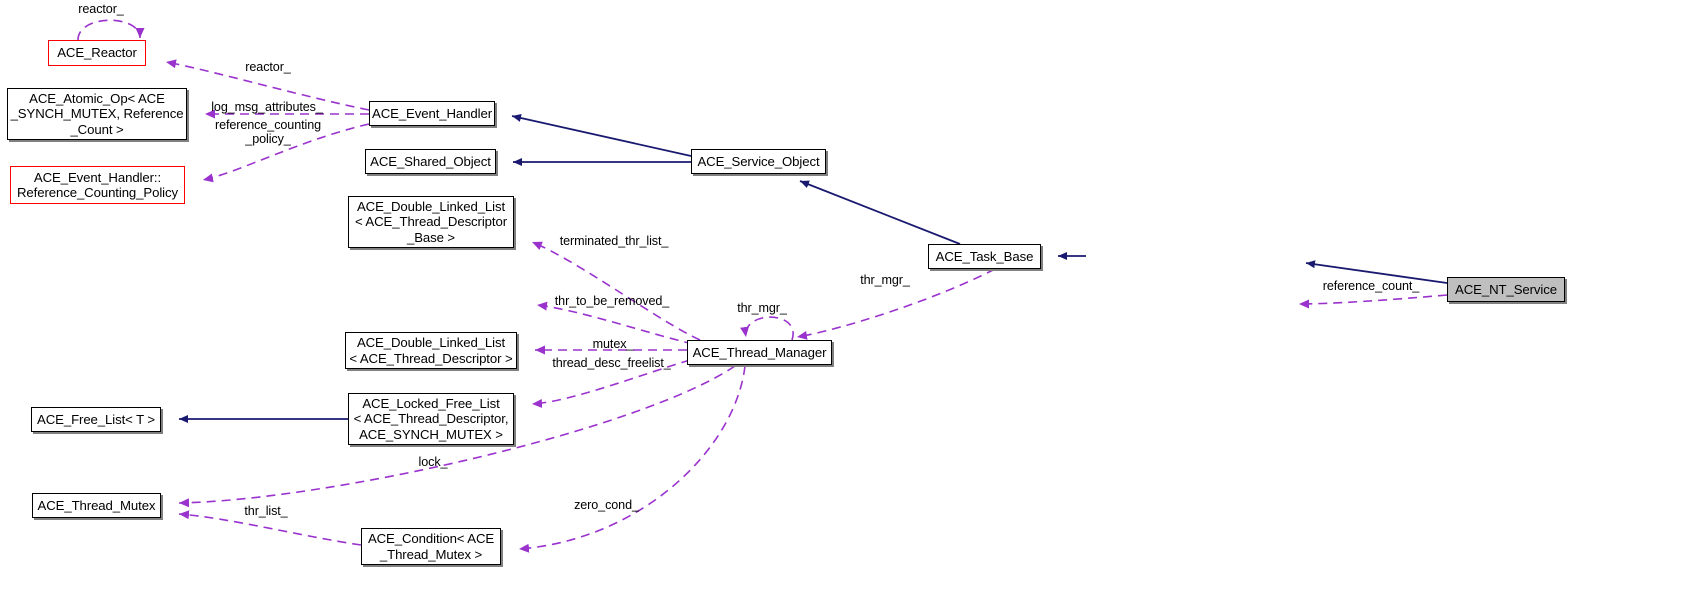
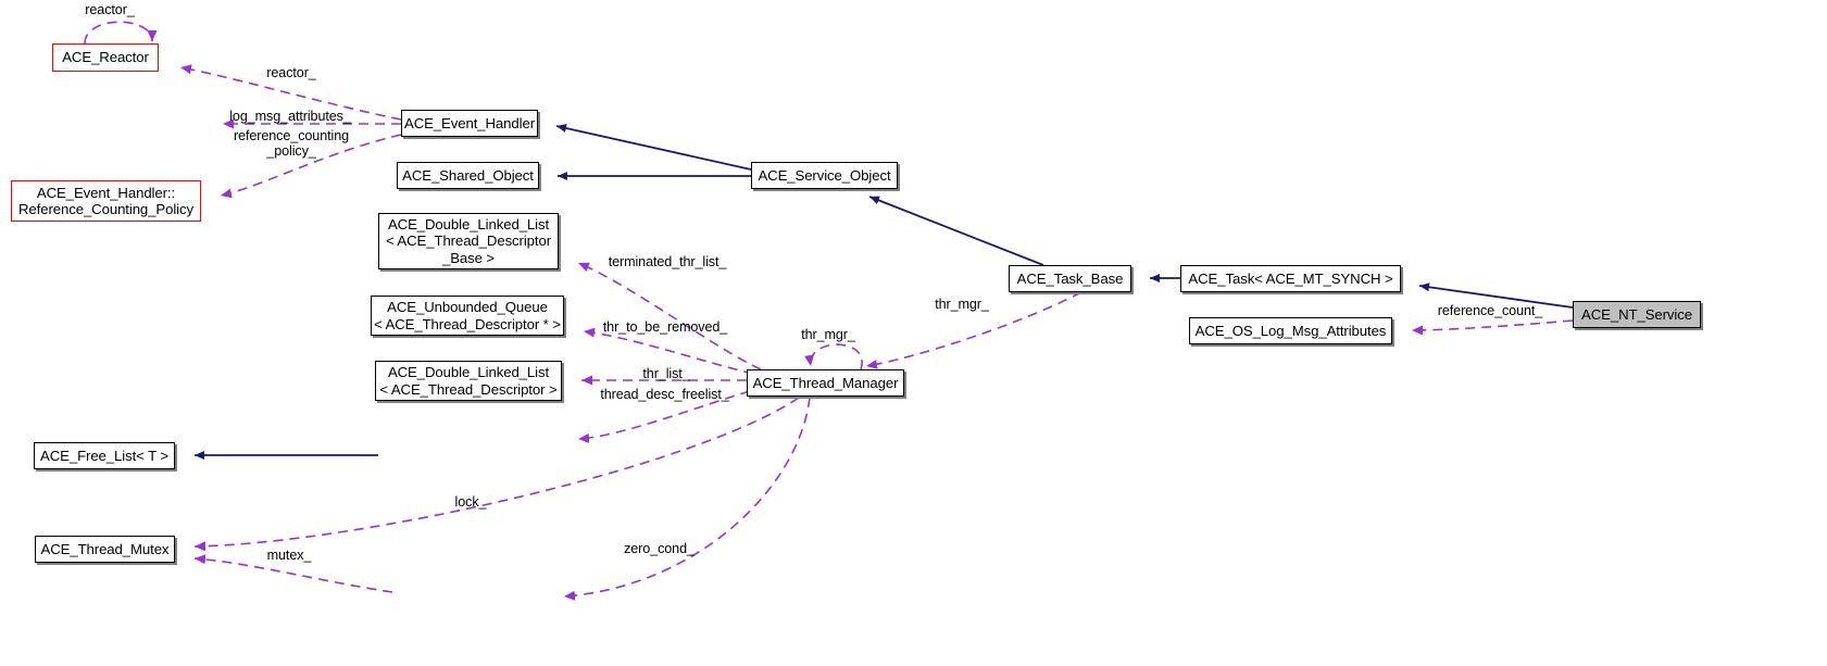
  ACE_Reactor
- ACE_Atomic_Op< ACE
- _SYNCH_MUTEX, Reference
- _Count >
  ACE_Event_Handler::
  Reference_Counting_Policy
  ACE_Event_Handler
  ACE_Shared_Object
  ACE_Double_Linked_List
  < ACE_Thread_Descriptor
  _Base >
+ ACE_Unbounded_Queue
+ < ACE_Thread_Descriptor * >
  ACE_Double_Linked_List
  < ACE_Thread_Descriptor >
- ACE_Locked_Free_List
- < ACE_Thread_Descriptor,
- ACE_SYNCH_MUTEX >
  ACE_Free_List< T >
  ACE_Thread_Mutex
- ACE_Condition< ACE
- _Thread_Mutex >
  ACE_Thread_Manager
  ACE_Service_Object
  ACE_Task_Base
+ ACE_Task< ACE_MT_SYNCH >
+ ACE_OS_Log_Msg_Attributes
  ACE_NT_Service
  reactor_
  reactor_
  log_msg_attributes_
  reference_counting
  _policy_
  terminated_thr_list_
  thr_to_be_removed_
- mutex_
+ thr_list_
  thread_desc_freelist_
  lock_
- thr_list_
+ mutex_
  zero_cond_
  thr_mgr_
  thr_mgr_
  reference_count_
